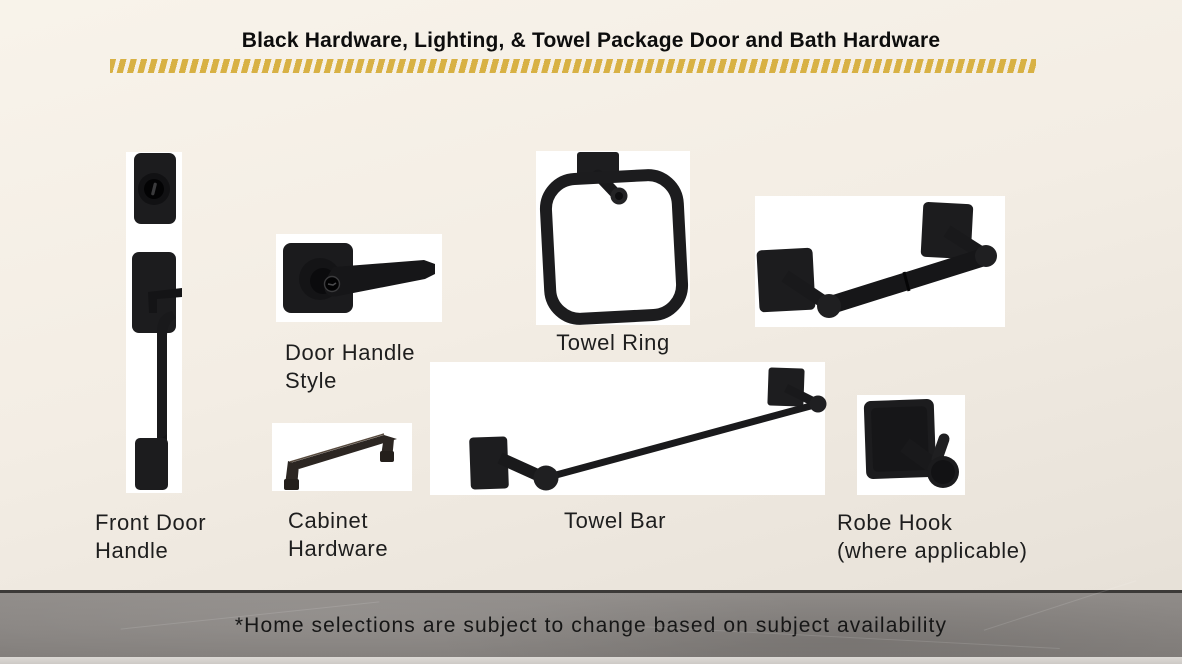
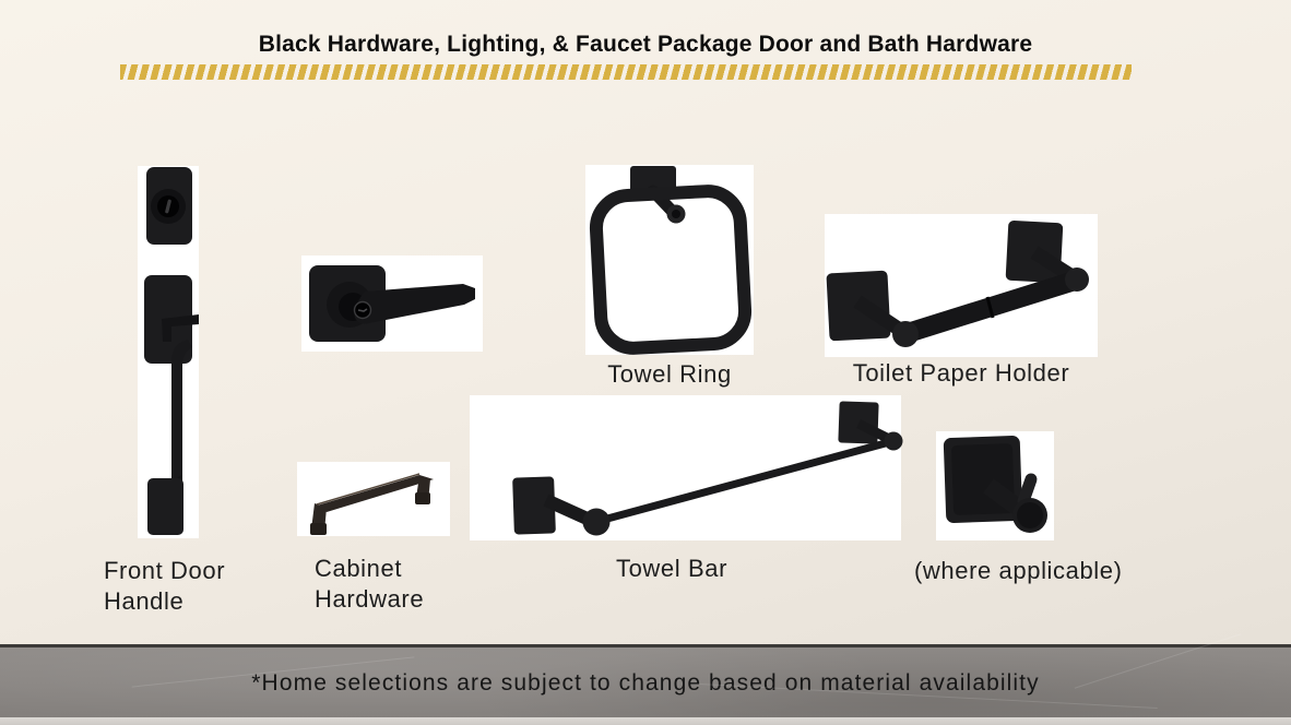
- Black Hardware, Lighting, & Towel Package Door and Bath Hardware
+ Black Hardware, Lighting, & Faucet Package Door and Bath Hardware
  Front Door
  Handle
- Door Handle
- Style
  Towel Ring
+ Toilet Paper Holder
  Cabinet
  Hardware
  Towel Bar
- Robe Hook
  (where applicable)
- *Home selections are subject to change based on subject availability
+ *Home selections are subject to change based on material availability
